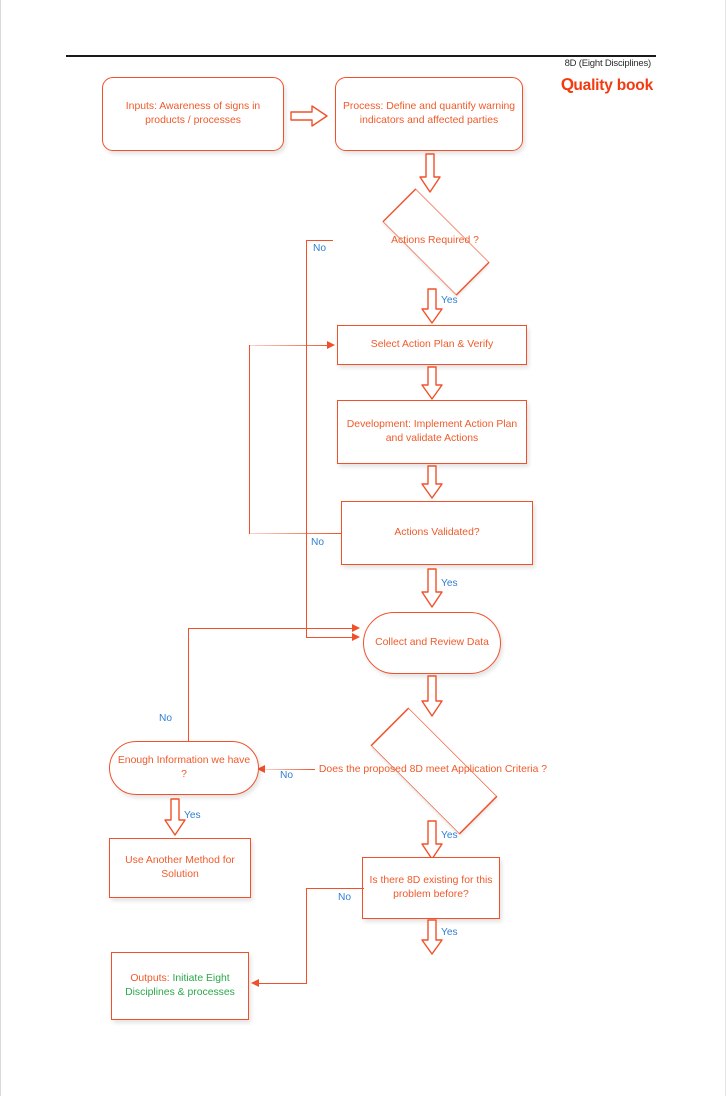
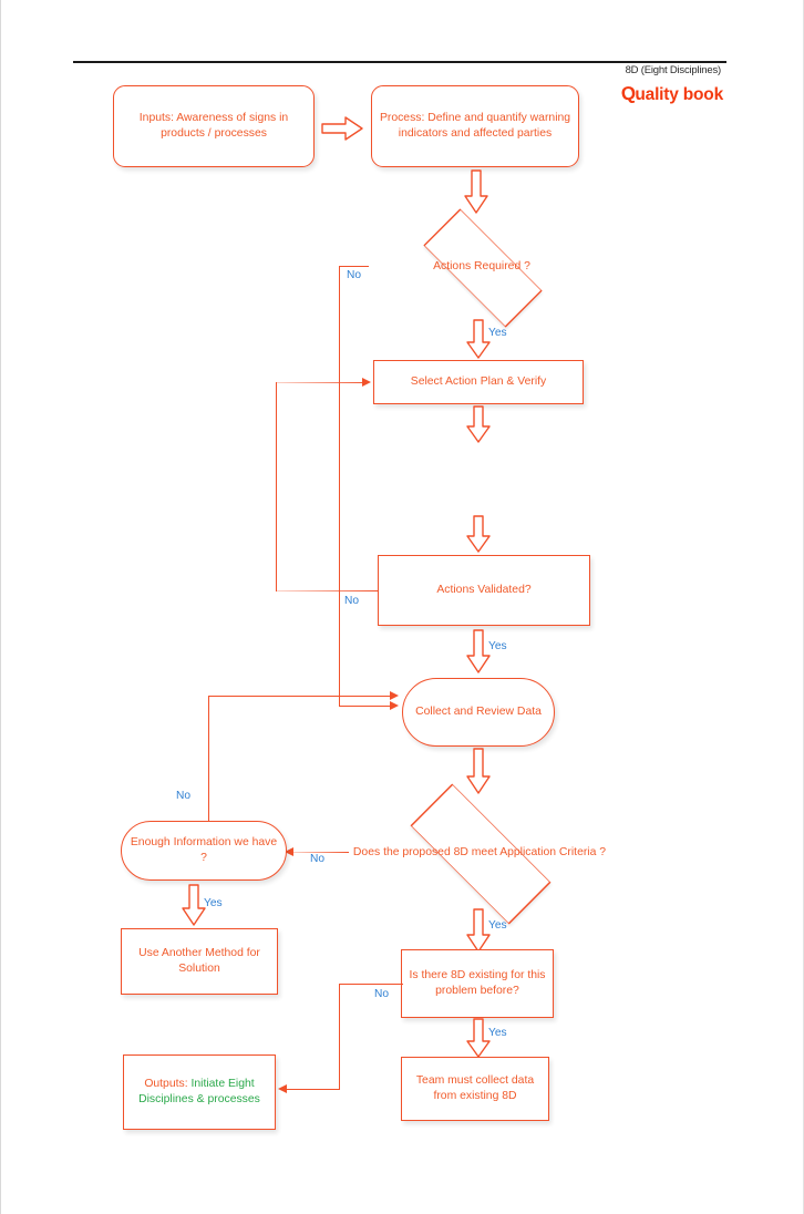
  8D (Eight Disciplines)
  Inputs: Awareness of signs in products / processes
  Process: Define and quantify warning indicators and affected parties
  Actions Required ?
  No
  Yes
  Select Action Plan & Verify
- Development: Implement Action Plan and validate Actions
  Actions Validated?
  No
  Yes
  Collect and Review Data
  No
  Does the proposed 8D meet Application Criteria ?
  No
  Enough Information we have ?
  Yes
  Use Another Method for Solution
  Yes
  Is there 8D existing for this problem before?
  No
  Yes
+ Team must collect data from existing 8D
  Outputs: Initiate Eight Disciplines & processes
